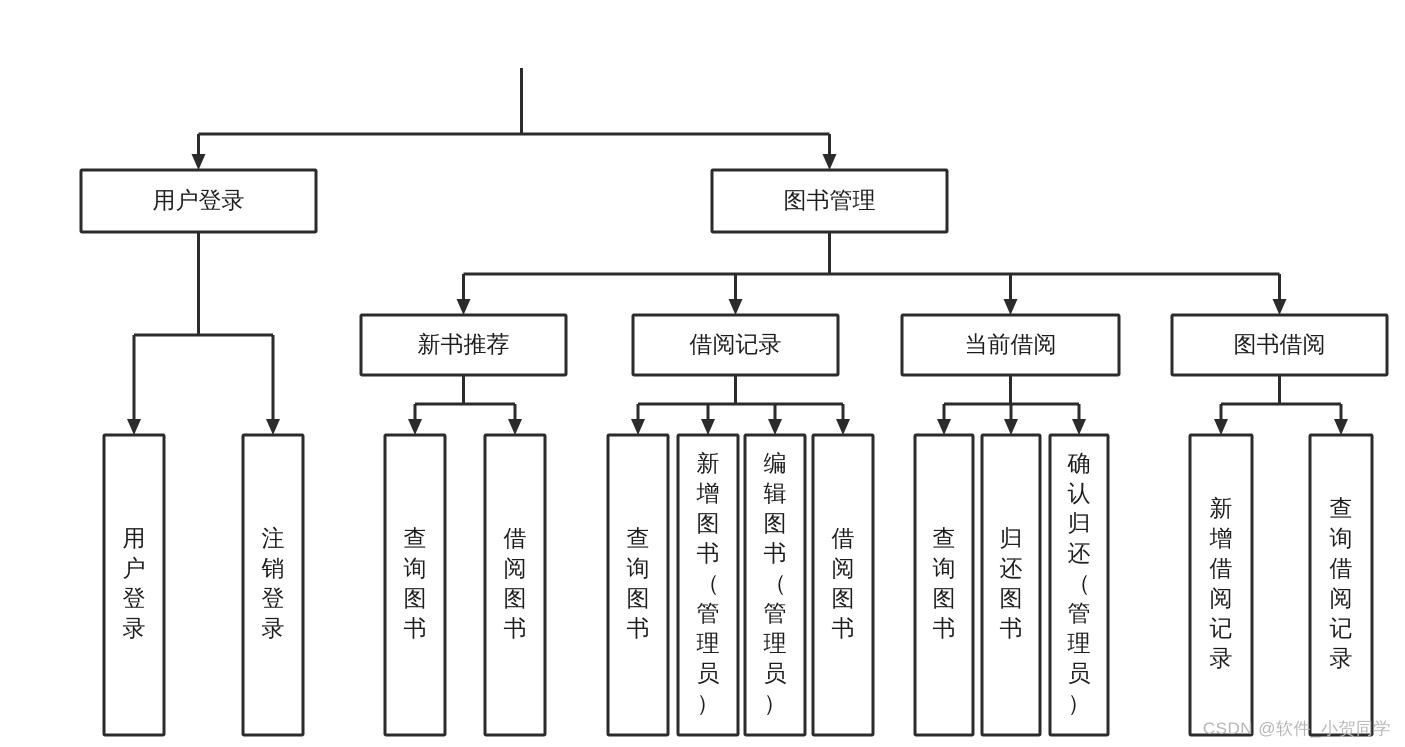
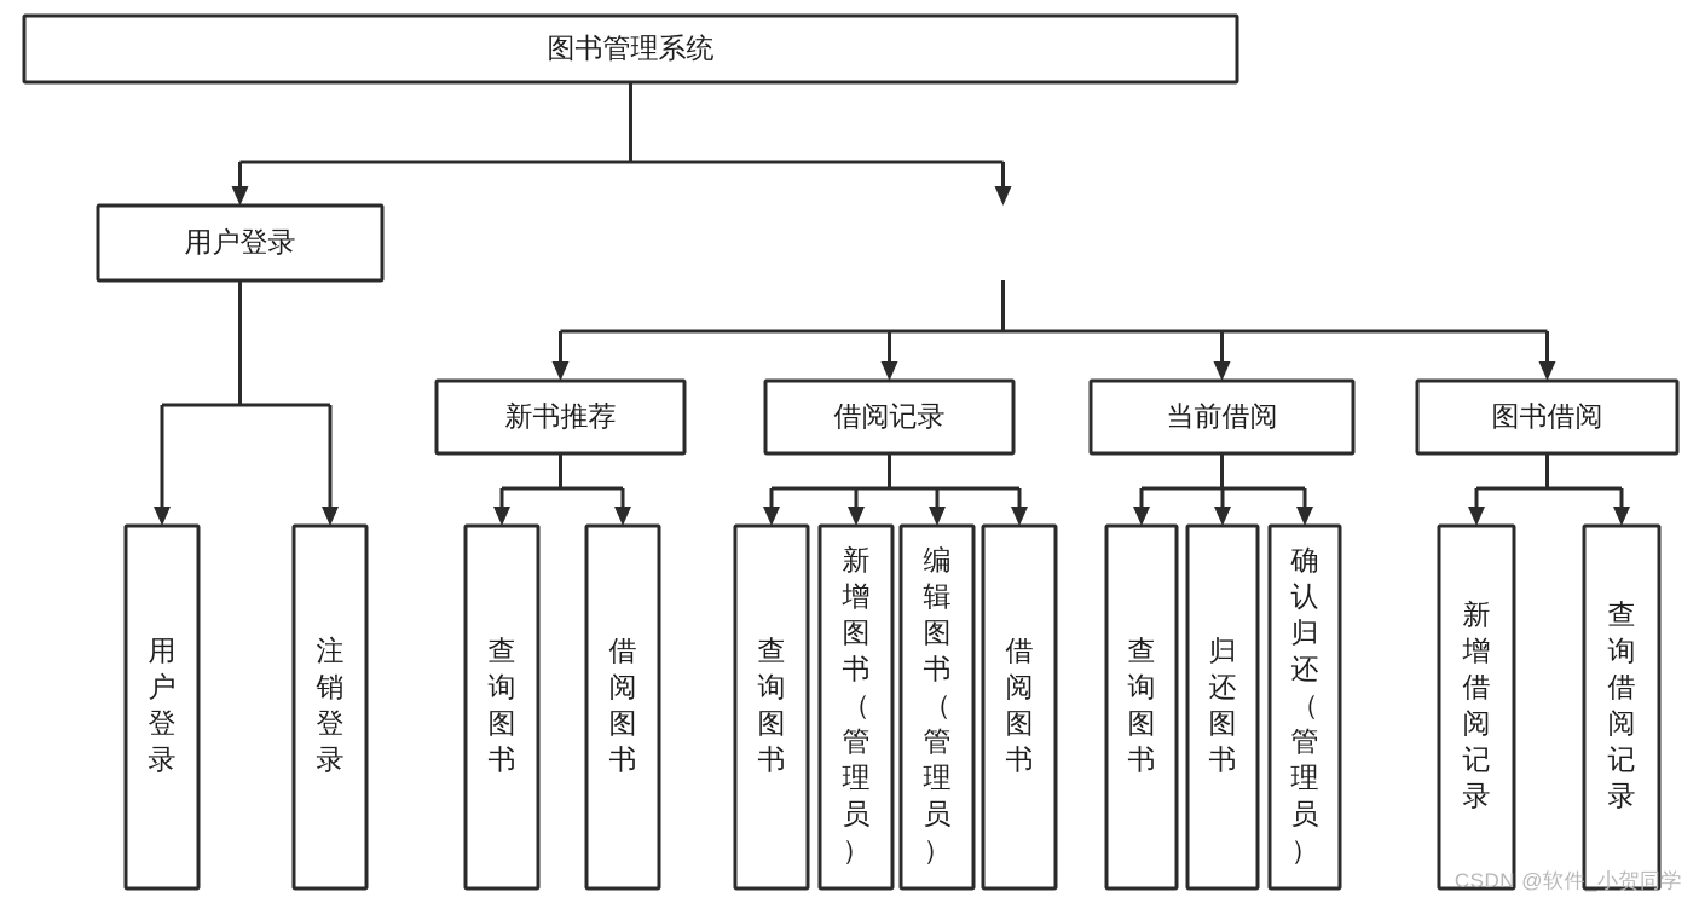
+ 图书管理系统
  用户登录
- 图书管理
  新书推荐
  借阅记录
  当前借阅
  图书借阅
  用户登录
  注销登录
  查询图书
  借阅图书
  查询图书
  新增图书（管理员）
  编辑图书（管理员）
  借阅图书
  查询图书
  归还图书
  确认归还（管理员）
  新增借阅记录
  查询借阅记录
  CSDN @软件_小贺同学
